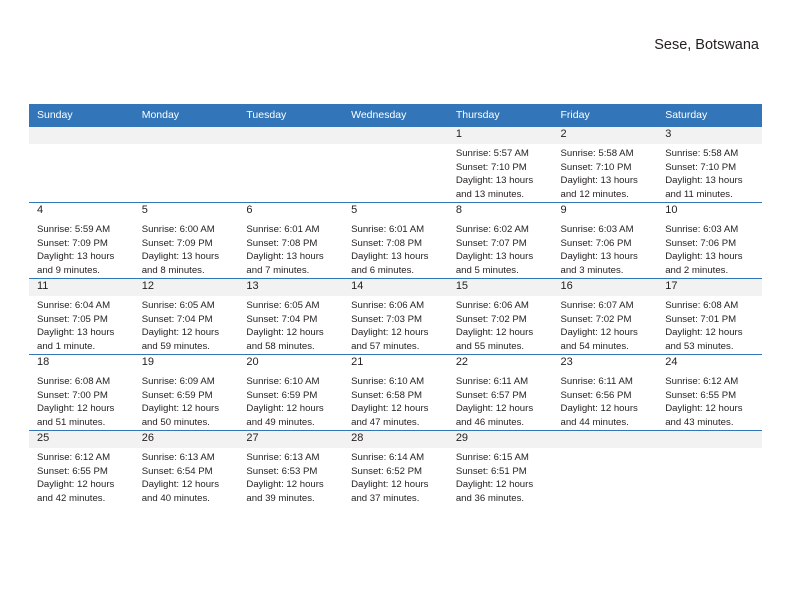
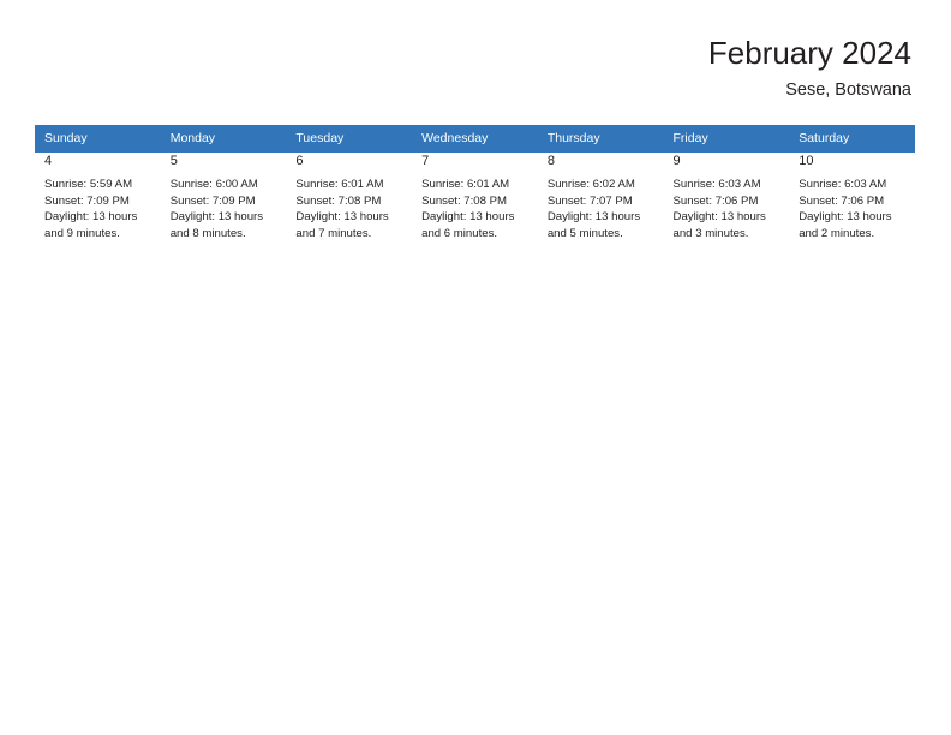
+ February 2024
  Sese, Botswana
  Sunday	Monday	Tuesday	Wednesday	Thursday	Friday	Saturday
- 				1Sunrise: 5:57 AMSunset: 7:10 PMDaylight: 13 hoursand 13 minutes.	2Sunrise: 5:58 AMSunset: 7:10 PMDaylight: 13 hoursand 12 minutes.	3Sunrise: 5:58 AMSunset: 7:10 PMDaylight: 13 hoursand 11 minutes.
- 4Sunrise: 5:59 AMSunset: 7:09 PMDaylight: 13 hoursand 9 minutes.	5Sunrise: 6:00 AMSunset: 7:09 PMDaylight: 13 hoursand 8 minutes.	6Sunrise: 6:01 AMSunset: 7:08 PMDaylight: 13 hoursand 7 minutes.	5Sunrise: 6:01 AMSunset: 7:08 PMDaylight: 13 hoursand 6 minutes.	8Sunrise: 6:02 AMSunset: 7:07 PMDaylight: 13 hoursand 5 minutes.	9Sunrise: 6:03 AMSunset: 7:06 PMDaylight: 13 hoursand 3 minutes.	10Sunrise: 6:03 AMSunset: 7:06 PMDaylight: 13 hoursand 2 minutes.
+ 4Sunrise: 5:59 AMSunset: 7:09 PMDaylight: 13 hoursand 9 minutes.	5Sunrise: 6:00 AMSunset: 7:09 PMDaylight: 13 hoursand 8 minutes.	6Sunrise: 6:01 AMSunset: 7:08 PMDaylight: 13 hoursand 7 minutes.	7Sunrise: 6:01 AMSunset: 7:08 PMDaylight: 13 hoursand 6 minutes.	8Sunrise: 6:02 AMSunset: 7:07 PMDaylight: 13 hoursand 5 minutes.	9Sunrise: 6:03 AMSunset: 7:06 PMDaylight: 13 hoursand 3 minutes.	10Sunrise: 6:03 AMSunset: 7:06 PMDaylight: 13 hoursand 2 minutes.
- 11Sunrise: 6:04 AMSunset: 7:05 PMDaylight: 13 hoursand 1 minute.	12Sunrise: 6:05 AMSunset: 7:04 PMDaylight: 12 hoursand 59 minutes.	13Sunrise: 6:05 AMSunset: 7:04 PMDaylight: 12 hoursand 58 minutes.	14Sunrise: 6:06 AMSunset: 7:03 PMDaylight: 12 hoursand 57 minutes.	15Sunrise: 6:06 AMSunset: 7:02 PMDaylight: 12 hoursand 55 minutes.	16Sunrise: 6:07 AMSunset: 7:02 PMDaylight: 12 hoursand 54 minutes.	17Sunrise: 6:08 AMSunset: 7:01 PMDaylight: 12 hoursand 53 minutes.
- 18Sunrise: 6:08 AMSunset: 7:00 PMDaylight: 12 hoursand 51 minutes.	19Sunrise: 6:09 AMSunset: 6:59 PMDaylight: 12 hoursand 50 minutes.	20Sunrise: 6:10 AMSunset: 6:59 PMDaylight: 12 hoursand 49 minutes.	21Sunrise: 6:10 AMSunset: 6:58 PMDaylight: 12 hoursand 47 minutes.	22Sunrise: 6:11 AMSunset: 6:57 PMDaylight: 12 hoursand 46 minutes.	23Sunrise: 6:11 AMSunset: 6:56 PMDaylight: 12 hoursand 44 minutes.	24Sunrise: 6:12 AMSunset: 6:55 PMDaylight: 12 hoursand 43 minutes.
- 25Sunrise: 6:12 AMSunset: 6:55 PMDaylight: 12 hoursand 42 minutes.	26Sunrise: 6:13 AMSunset: 6:54 PMDaylight: 12 hoursand 40 minutes.	27Sunrise: 6:13 AMSunset: 6:53 PMDaylight: 12 hoursand 39 minutes.	28Sunrise: 6:14 AMSunset: 6:52 PMDaylight: 12 hoursand 37 minutes.	29Sunrise: 6:15 AMSunset: 6:51 PMDaylight: 12 hoursand 36 minutes.
